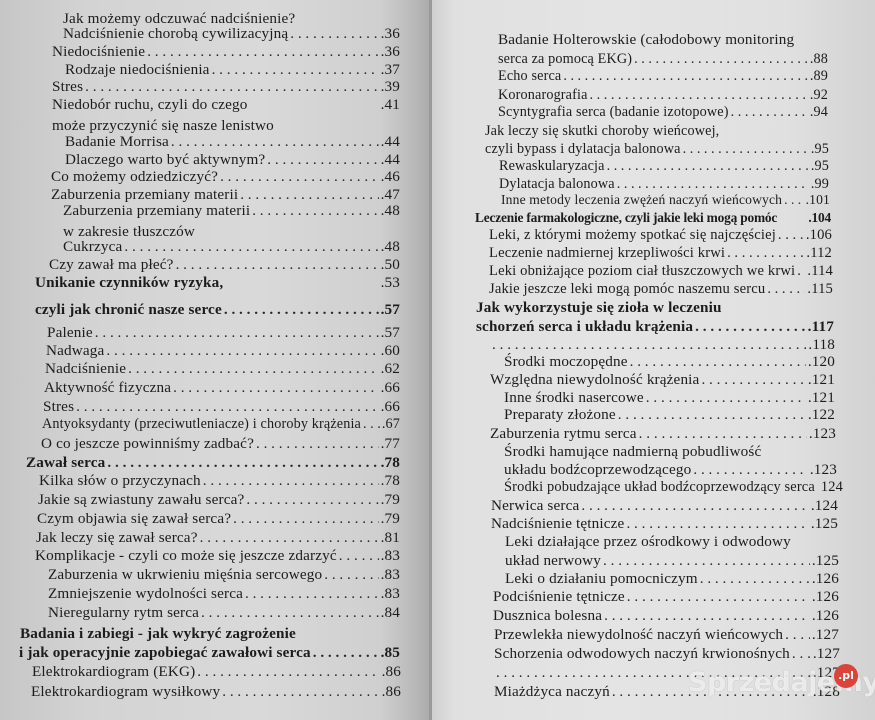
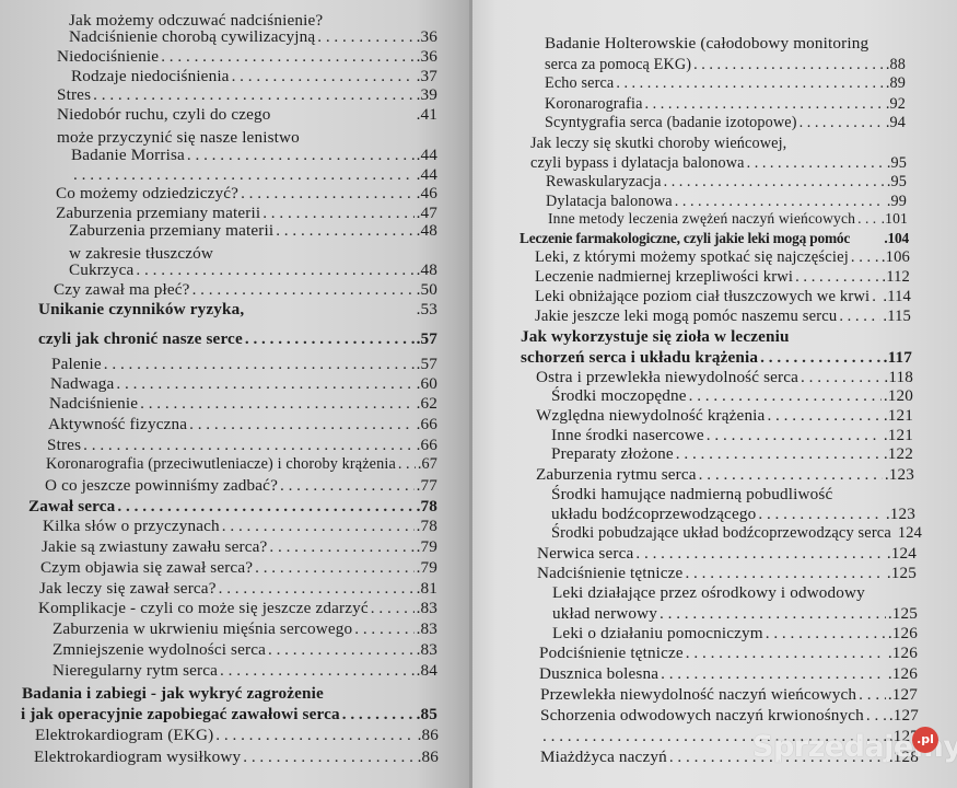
  Jak możemy odczuwać nadciśnienie?
  Nadciśnienie chorobą cywilizacyjną
  .36
  Niedociśnienie
  .36
  Rodzaje niedociśnienia
  .37
  Stres
  .39
  Niedobór ruchu, czyli do czego
  .41
  może przyczynić się nasze lenistwo
  Badanie Morrisa
  .44
- Dlaczego warto być aktywnym?
  .44
  Co możemy odziedziczyć?
  .46
  Zaburzenia przemiany materii
  .47
  Zaburzenia przemiany materii
  .48
  w zakresie tłuszczów
  Cukrzyca
  .48
  Czy zawał ma płeć?
  .50
  Unikanie czynników ryzyka,
  .53
  czyli jak chronić nasze serce
  .57
  Palenie
  .57
  Nadwaga
  .60
  Nadciśnienie
  .62
  Aktywność fizyczna
  .66
  Stres
  .66
- Antyoksydanty (przeciwutleniacze) i choroby krążenia
+ Koronarografia (przeciwutleniacze) i choroby krążenia
  .67
  O co jeszcze powinniśmy zadbać?
  .77
  Zawał serca
  .78
  Kilka słów o przyczynach
  .78
  Jakie są zwiastuny zawału serca?
  .79
  Czym objawia się zawał serca?
  .79
  Jak leczy się zawał serca?
  .81
  Komplikacje - czyli co może się jeszcze zdarzyć
  .83
  Zaburzenia w ukrwieniu mięśnia sercowego
  .83
  Zmniejszenie wydolności serca
  .83
  Nieregularny rytm serca
  .84
  Badania i zabiegi - jak wykryć zagrożenie
  i jak operacyjnie zapobiegać zawałowi serca
  .85
  Elektrokardiogram (EKG)
  .86
  Elektrokardiogram wysiłkowy
  .86
  Badanie Holterowskie (całodobowy monitoring
  serca za pomocą EKG)
  .88
  Echo serca
  .89
  Koronarografia
  .92
  Scyntygrafia serca (badanie izotopowe)
  .94
  Jak leczy się skutki choroby wieńcowej,
  czyli bypass i dylatacja balonowa
  .95
  Rewaskularyzacja
  .95
  Dylatacja balonowa
  .99
  Inne metody leczenia zwężeń naczyń wieńcowych
  .101
  Leczenie farmakologiczne, czyli jakie leki mogą pomóc
  .104
  Leki, z którymi możemy spotkać się najczęściej
  .106
  Leczenie nadmiernej krzepliwości krwi
  .112
  Leki obniżające poziom ciał tłuszczowych we krwi
  .114
  Jakie jeszcze leki mogą pomóc naszemu sercu
  .115
  Jak wykorzystuje się zioła w leczeniu
  schorzeń serca i układu krążenia
  .117
+ Ostra i przewlekła niewydolność serca
  .118
  Środki moczopędne
  .120
  Względna niewydolność krążenia
  .121
  Inne środki nasercowe
  .121
  Preparaty złożone
  .122
  Zaburzenia rytmu serca
  .123
  Środki hamujące nadmierną pobudliwość
  układu bodźcoprzewodzącego
  .123
  Środki pobudzające układ bodźcoprzewodzący serca
  124
  Nerwica serca
  .124
  Nadciśnienie tętnicze
  .125
  Leki działające przez ośrodkowy i odwodowy
  układ nerwowy
  .125
  Leki o działaniu pomocniczym
  .126
  Podciśnienie tętnicze
  .126
  Dusznica bolesna
  .126
  Przewlekła niewydolność naczyń wieńcowych
  .127
  Schorzenia odwodowych naczyń krwionośnych
  .127
  .12
  Miażdżyca naczyń
  .128
  Sprzedajey
  .pl
